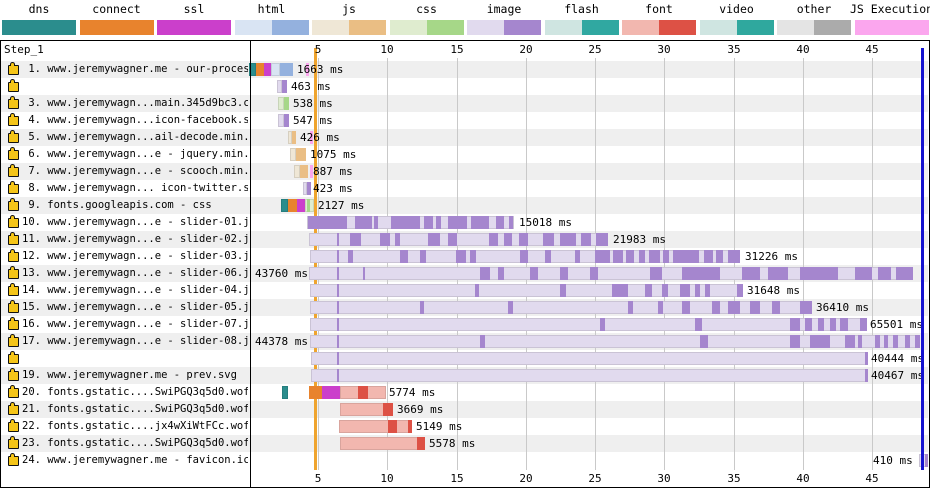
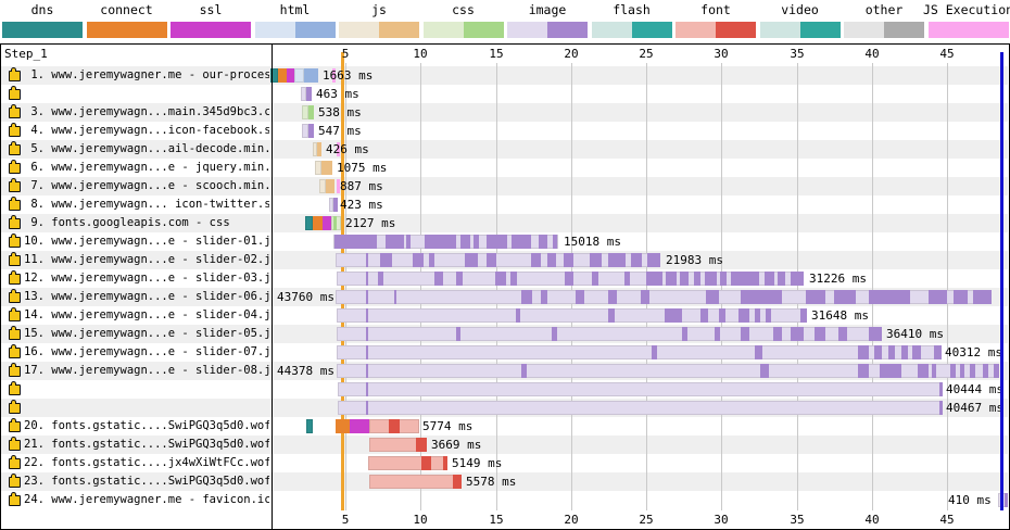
  dns
  connect
  ssl
  html
  js
  css
  image
  flash
  font
  video
  other
  JS Executio
  1. www.jeremywagner.me - our-proces
  1663 ms
  463 ms
  3. www.jeremywagn...main.345d9bc3.c
  538 ms
  4. www.jeremywagn...icon-facebook.s
  547 ms
  5. www.jeremywagn...ail-decode.min.
  426 ms
  6. www.jeremywagn...e - jquery.min.
  1075 ms
  7. www.jeremywagn...e - scooch.min.
  887 ms
  8. www.jeremywagn... icon-twitter.s
  423 ms
  9. fonts.googleapis.com - css
  2127 ms
  10. www.jeremywagn...e - slider-01.j
  15018 ms
  11. www.jeremywagn...e - slider-02.j
  21983 ms
  12. www.jeremywagn...e - slider-03.j
  31226 ms
  13. www.jeremywagn...e - slider-06.j
  43760 ms
  14. www.jeremywagn...e - slider-04.j
  31648 ms
  15. www.jeremywagn...e - slider-05.j
  36410 ms
  16. www.jeremywagn...e - slider-07.j
- 65501 ms
+ 40312 ms
  17. www.jeremywagn...e - slider-08.j
  44378 ms
  40444 m
- 19. www.jeremywagner.me - prev.svg
  40467 m
  20. fonts.gstatic....SwiPGQ3q5d0.wof
  5774 ms
  21. fonts.gstatic....SwiPGQ3q5d0.wof
  3669 ms
  22. fonts.gstatic....jx4wXiWtFCc.wof
  5149 ms
  23. fonts.gstatic....SwiPGQ3q5d0.wof
  5578 ms
  24. www.jeremywagner.me - favicon.ic
  410 ms
  5
  5
  10
  10
  15
  15
  20
  20
  25
  25
  30
  30
  35
  35
  40
  40
  45
  45
  Step_1
